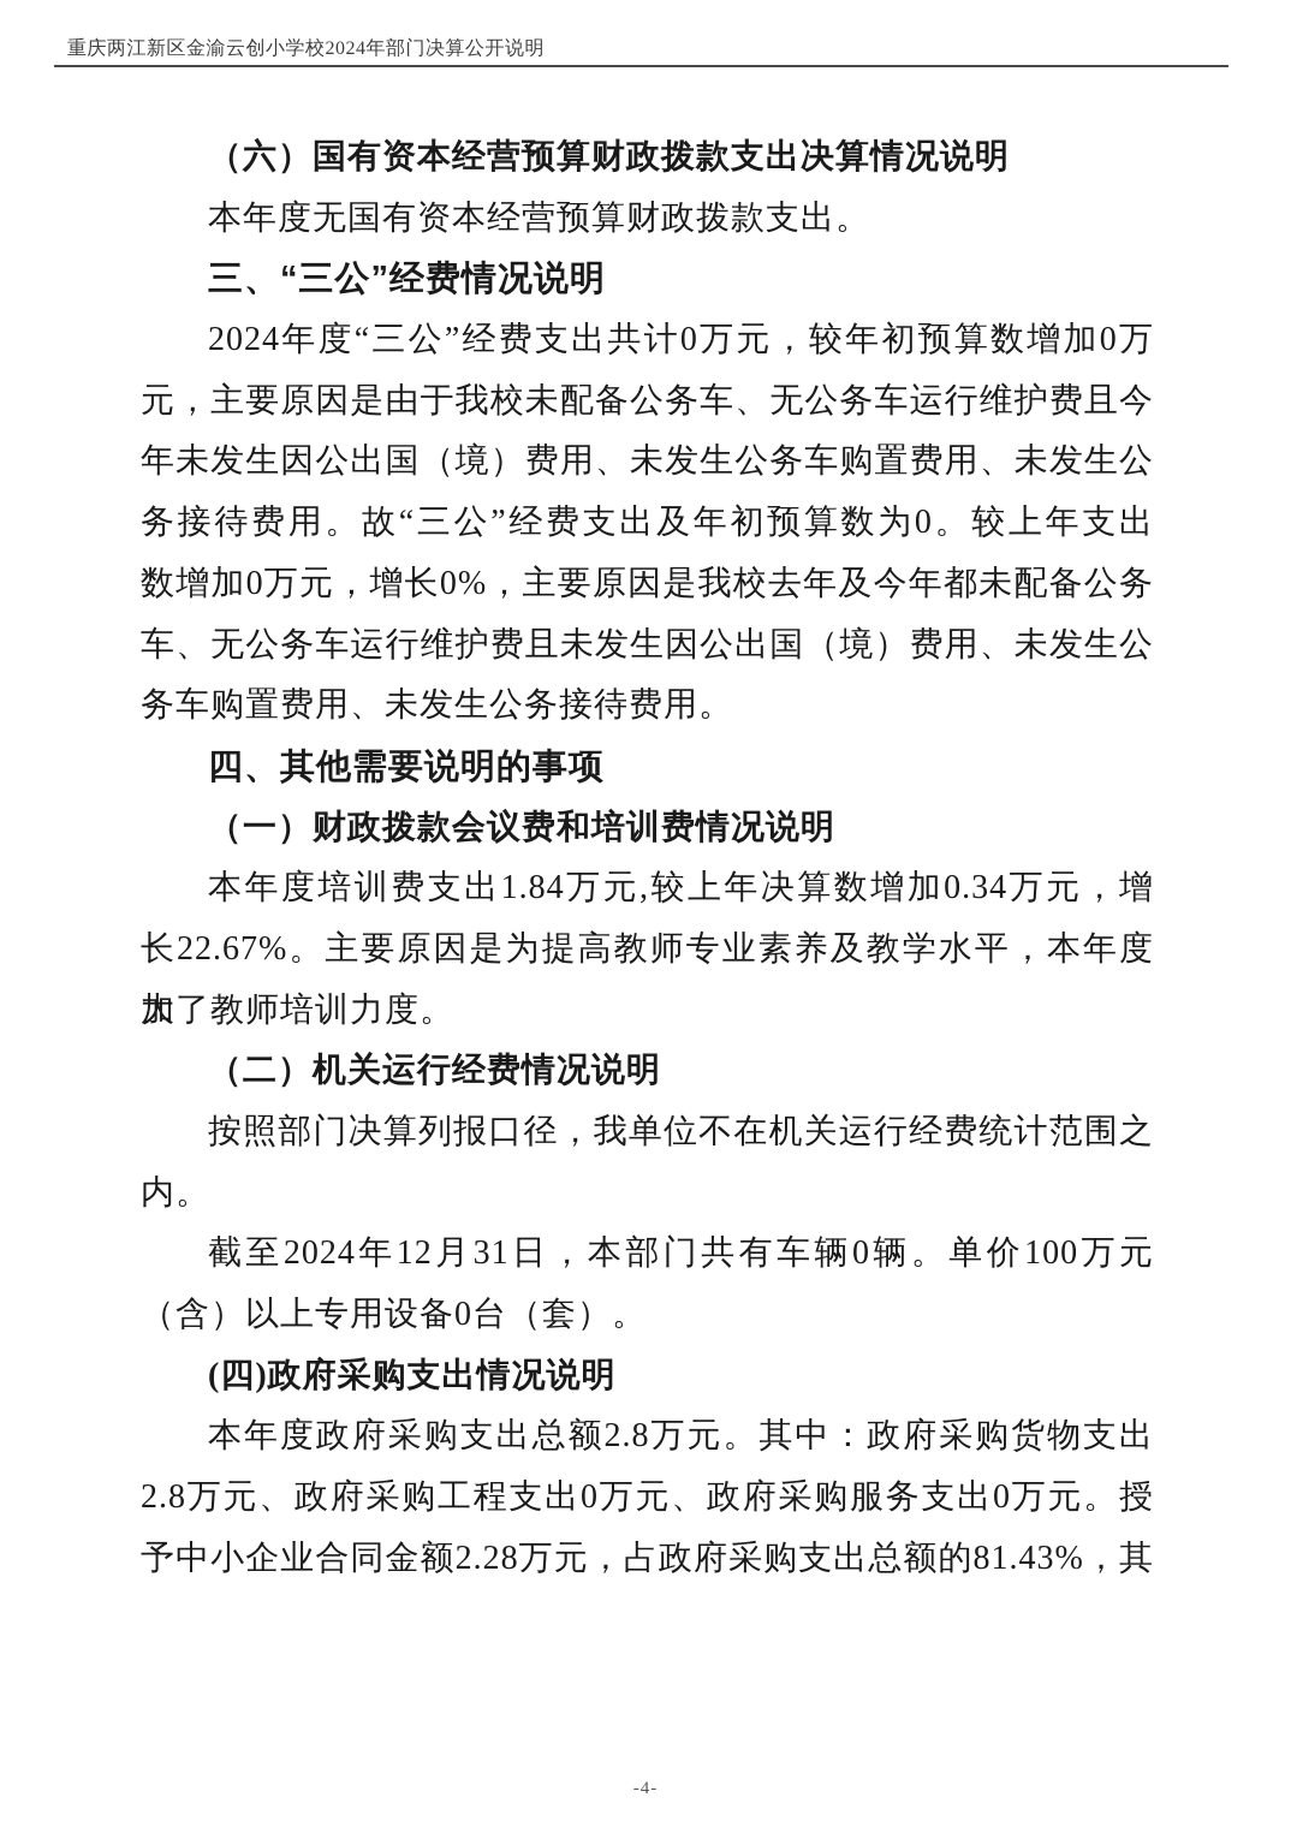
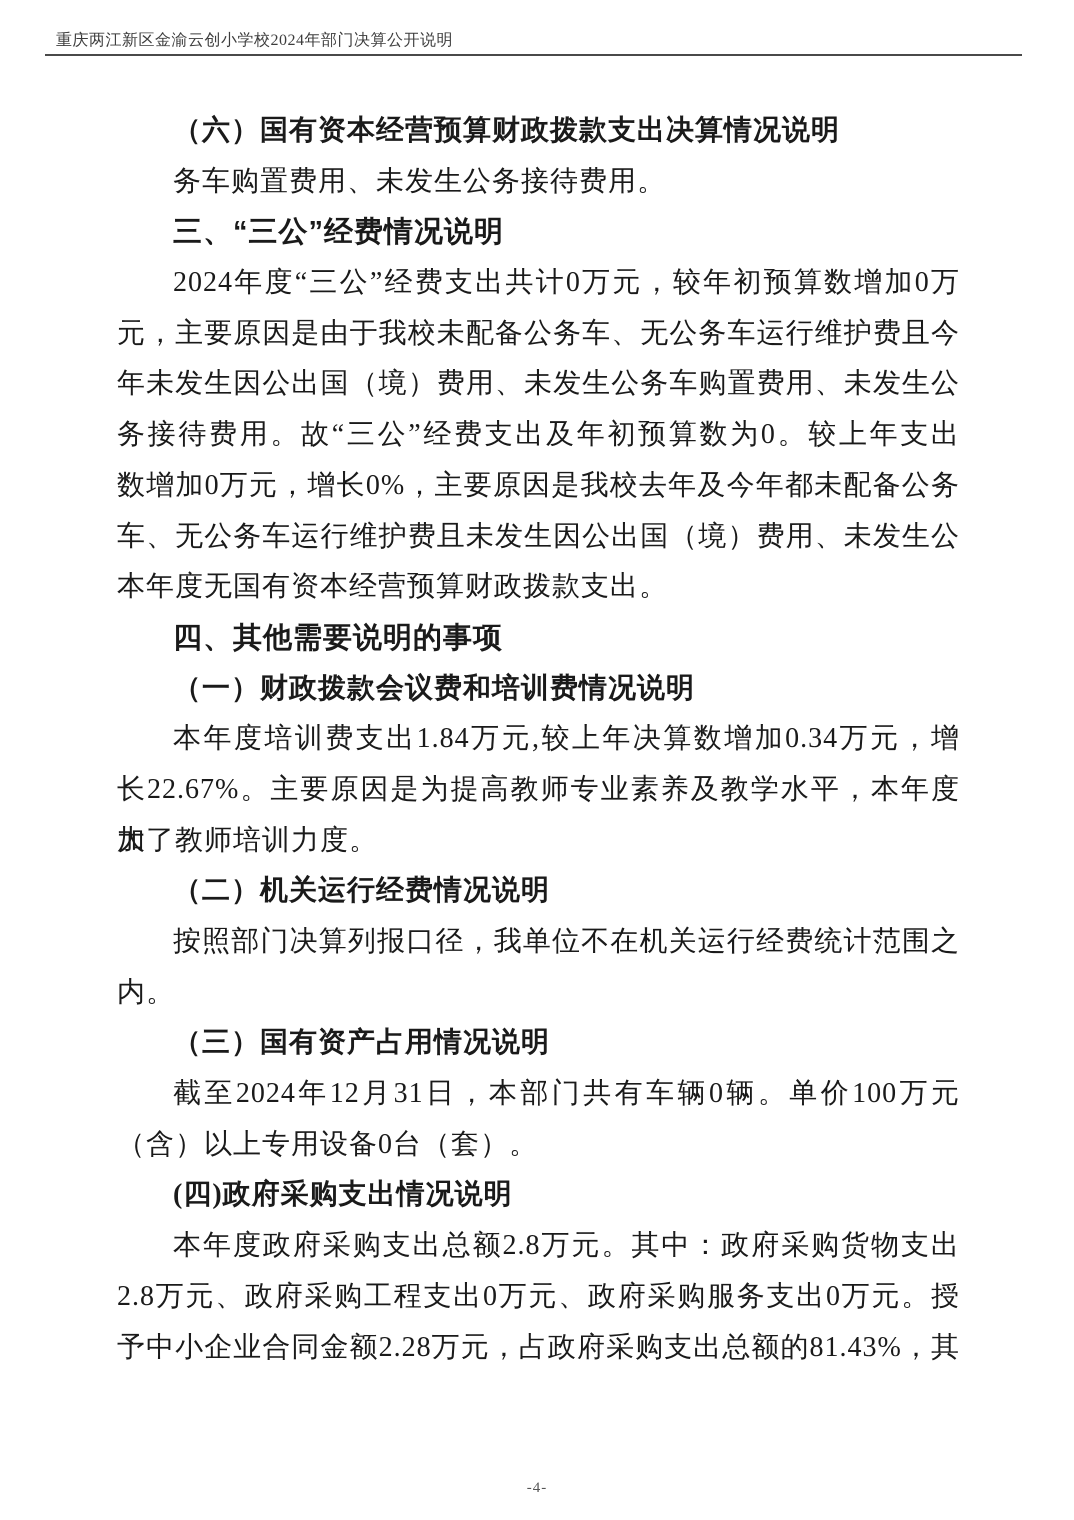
  重庆两江新区金渝云创小学校2024年部门决算公开说明
  （六）国有资本经营预算财政拨款支出决算情况说明
- 本年度无国有资本经营预算财政拨款支出。
+ 务车购置费用、未发生公务接待费用。
  三、“三公”经费情况说明
  2024年度“三公”经费支出共计0万元，较年初预算数增加0万
  元，主要原因是由于我校未配备公务车、无公务车运行维护费且今
  年未发生因公出国（境）费用、未发生公务车购置费用、未发生公
  务接待费用。故“三公”经费支出及年初预算数为0。较上年支出
  数增加0万元，增长0%，主要原因是我校去年及今年都未配备公务
  车、无公务车运行维护费且未发生因公出国（境）费用、未发生公
- 务车购置费用、未发生公务接待费用。
+ 本年度无国有资本经营预算财政拨款支出。
  四、其他需要说明的事项
  （一）财政拨款会议费和培训费情况说明
  本年度培训费支出1.84万元,较上年决算数增加0.34万元，增
  长22.67%。主要原因是为提高教师专业素养及教学水平，本年度加
  大了教师培训力度。
  （二）机关运行经费情况说明
  按照部门决算列报口径，我单位不在机关运行经费统计范围之
  内。
+ （三）国有资产占用情况说明
  截至2024年12月31日，本部门共有车辆0辆。单价100万元
  （含）以上专用设备0台（套）。
  (四)政府采购支出情况说明
  本年度政府采购支出总额2.8万元。其中：政府采购货物支出
  2.8万元、政府采购工程支出0万元、政府采购服务支出0万元。授
  予中小企业合同金额2.28万元，占政府采购支出总额的81.43%，其
  -4-
